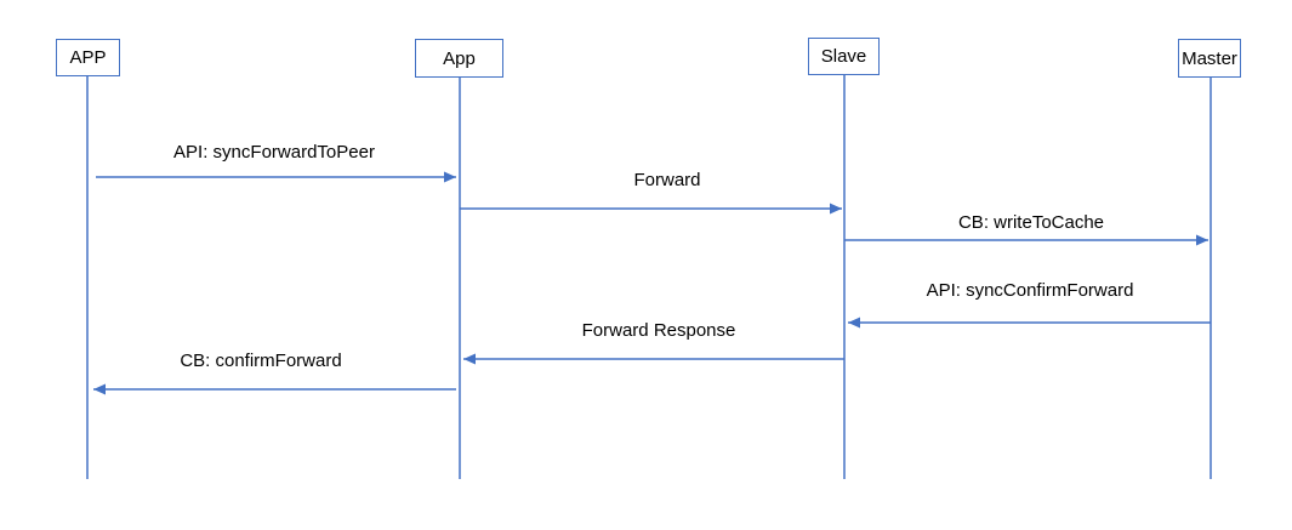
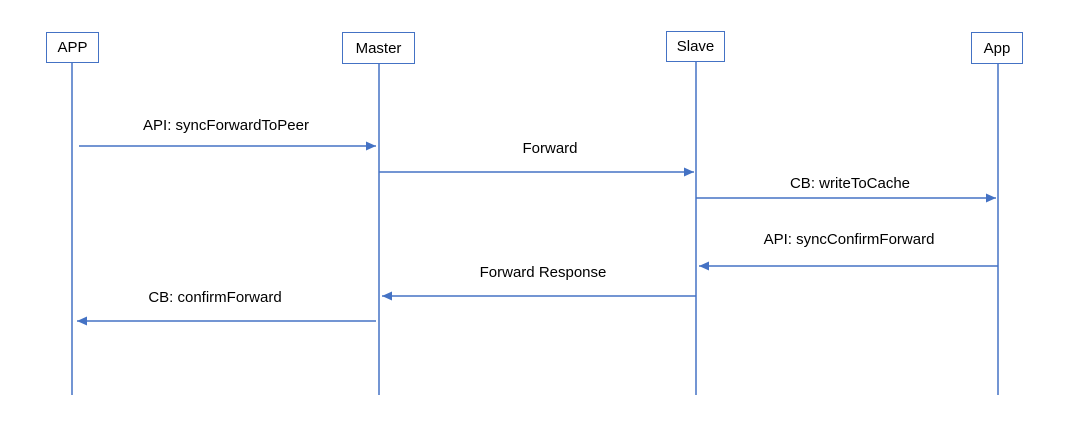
  APP
- App
+ Master
  Slave
- Master
+ App
  API: syncForwardToPeer
  Forward
  CB: writeToCache
  API: syncConfirmForward
  Forward Response
  CB: confirmForward
